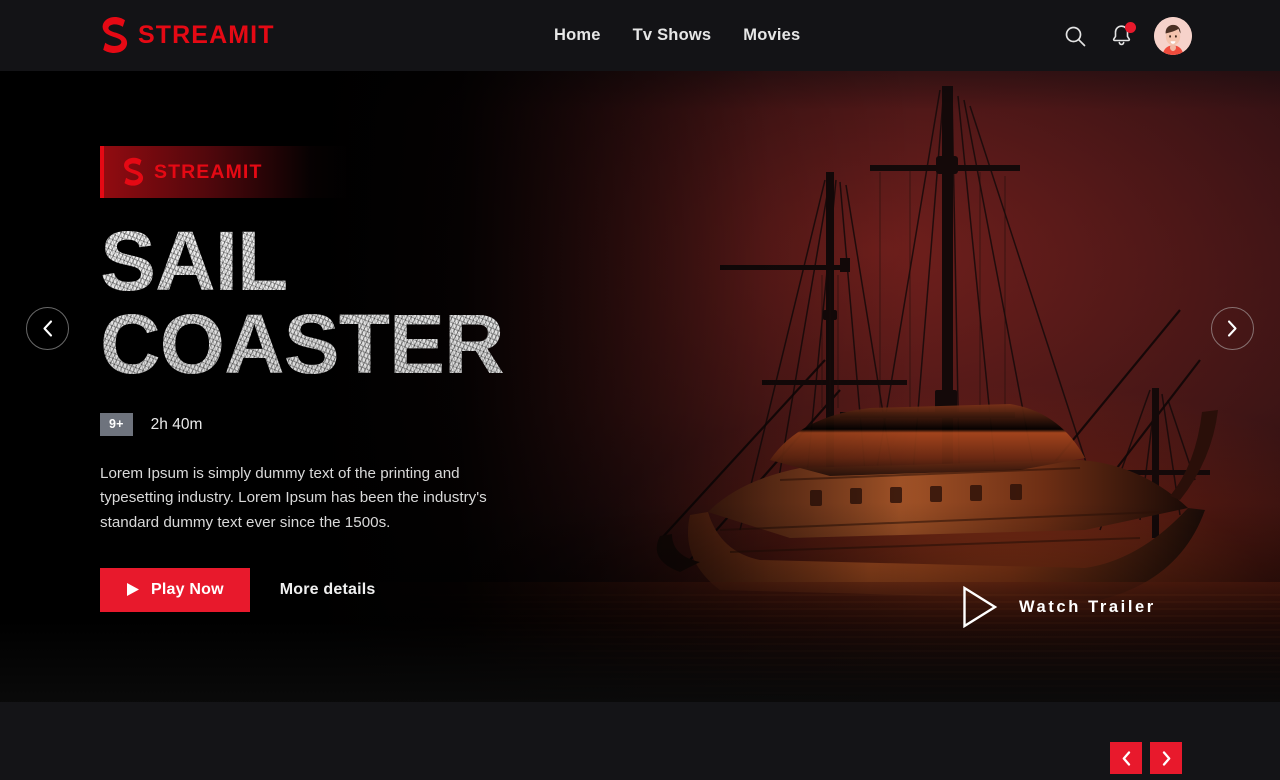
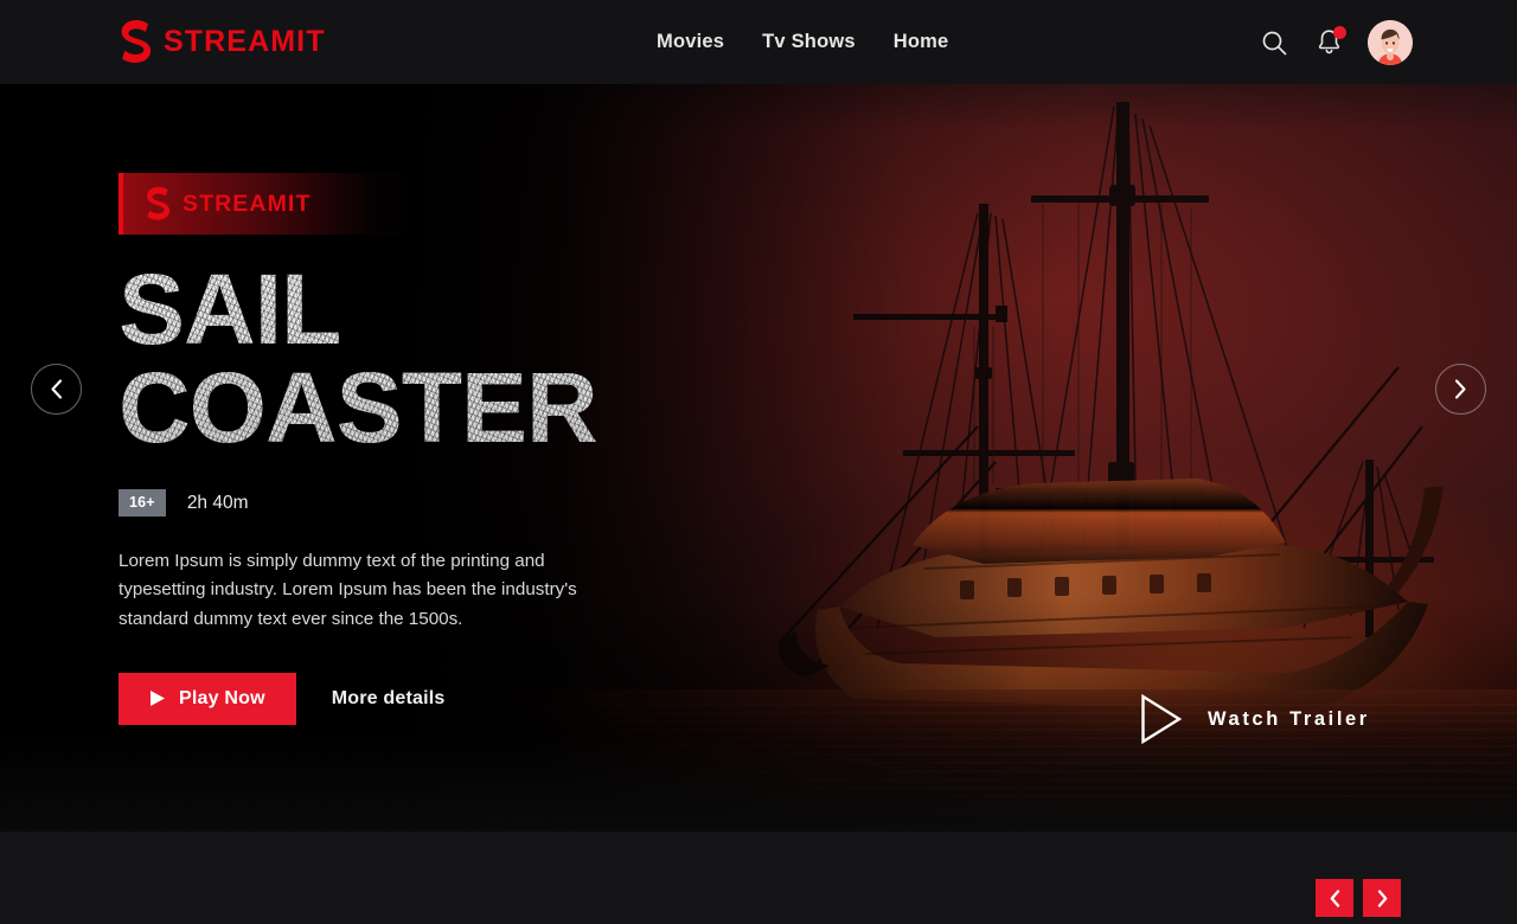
  STREAMIT
  SAIL
  COASTER
- 9+
+ 16+
  2h 40m
  Lorem Ipsum is simply dummy text of the printing and typesetting industry. Lorem Ipsum has been the industry's standard dummy text ever since the 1500s.
  Play Now
  More details
  Watch Trailer
  STREAMIT
- Home
+ Movies
  Tv Shows
- Movies
+ Home
